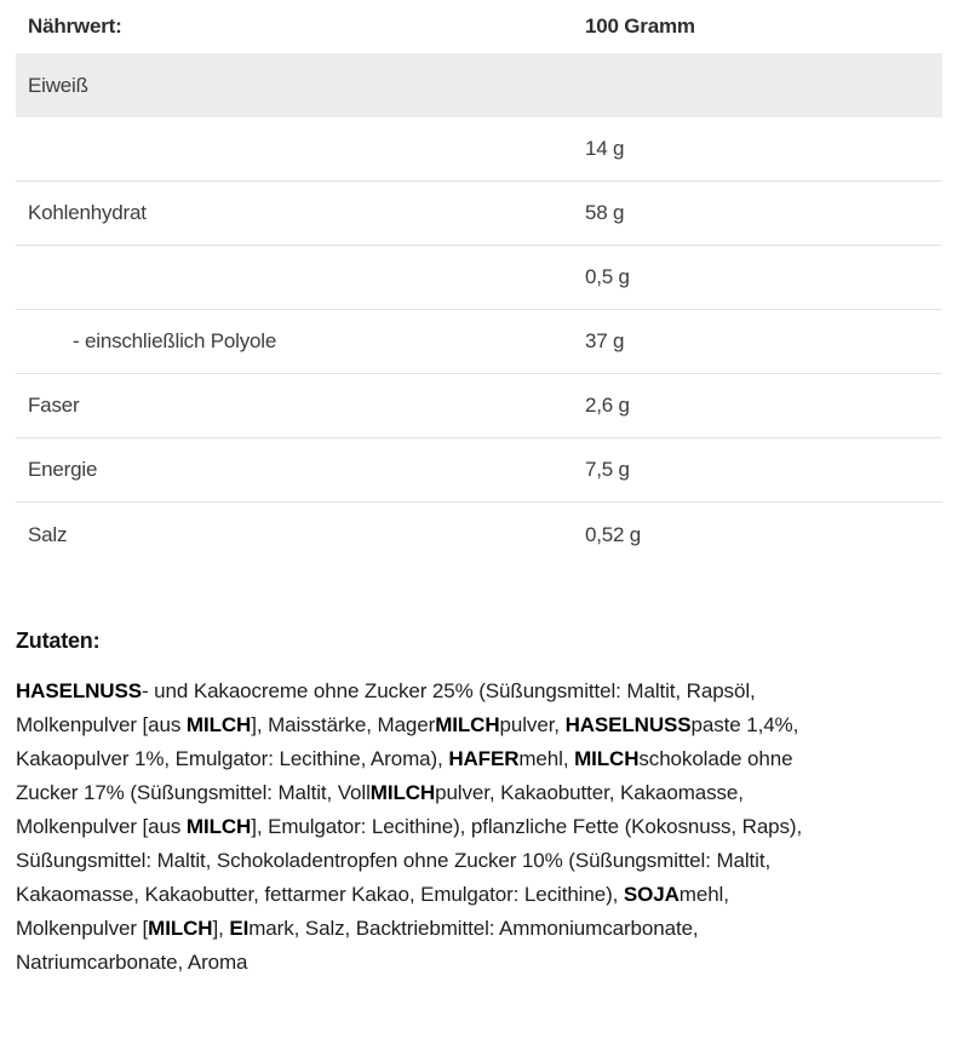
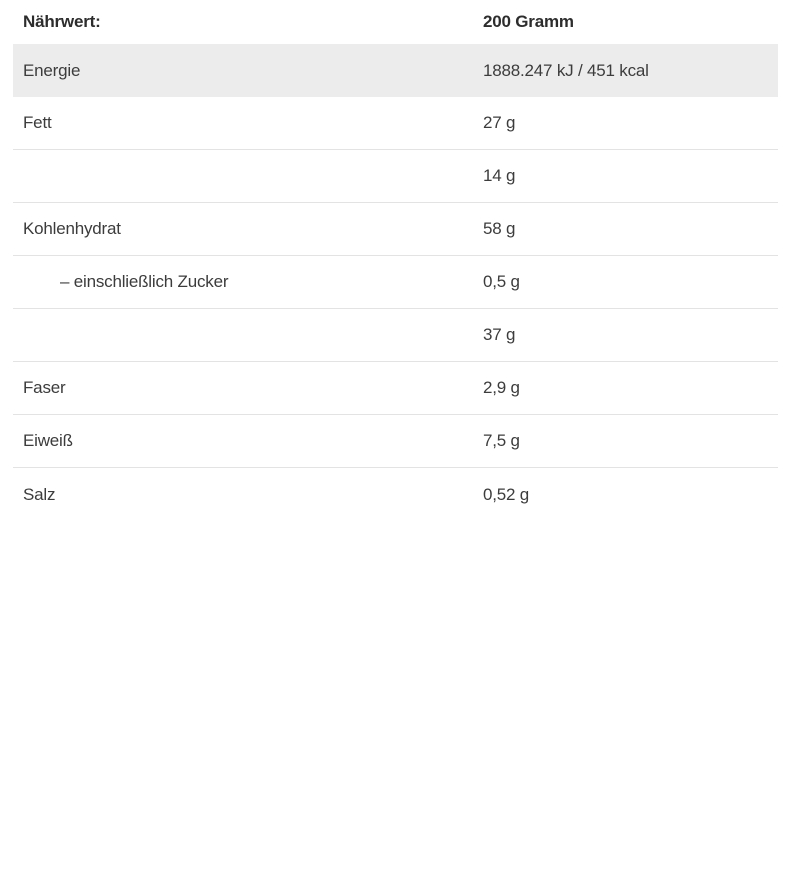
  Nährwert:
- 100 Gramm
+ 200 Gramm
- Eiweiß
+ Energie
+ 1888.247 kJ / 451 kcal
+ Fett
+ 27 g
  14 g
  Kohlenhydrat
  58 g
+ – einschließlich Zucker
  0,5 g
- - einschließlich Polyole
  37 g
  Faser
- 2,6 g
+ 2,9 g
- Energie
+ Eiweiß
  7,5 g
  Salz
  0,52 g
- Zutaten:
- HASELNUSS- und Kakaocreme ohne Zucker 25% (Süßungsmittel: Maltit, Rapsöl,
- Molkenpulver [aus MILCH], Maisstärke, MagerMILCHpulver, HASELNUSSpaste 1,4%,
- Kakaopulver 1%, Emulgator: Lecithine, Aroma), HAFERmehl, MILCHschokolade ohne
- Zucker 17% (Süßungsmittel: Maltit, VollMILCHpulver, Kakaobutter, Kakaomasse,
- Molkenpulver [aus MILCH], Emulgator: Lecithine), pflanzliche Fette (Kokosnuss, Raps),
- Süßungsmittel: Maltit, Schokoladentropfen ohne Zucker 10% (Süßungsmittel: Maltit,
- Kakaomasse, Kakaobutter, fettarmer Kakao, Emulgator: Lecithine), SOJAmehl,
- Molkenpulver [MILCH], EImark, Salz, Backtriebmittel: Ammoniumcarbonate,
- Natriumcarbonate, Aroma
